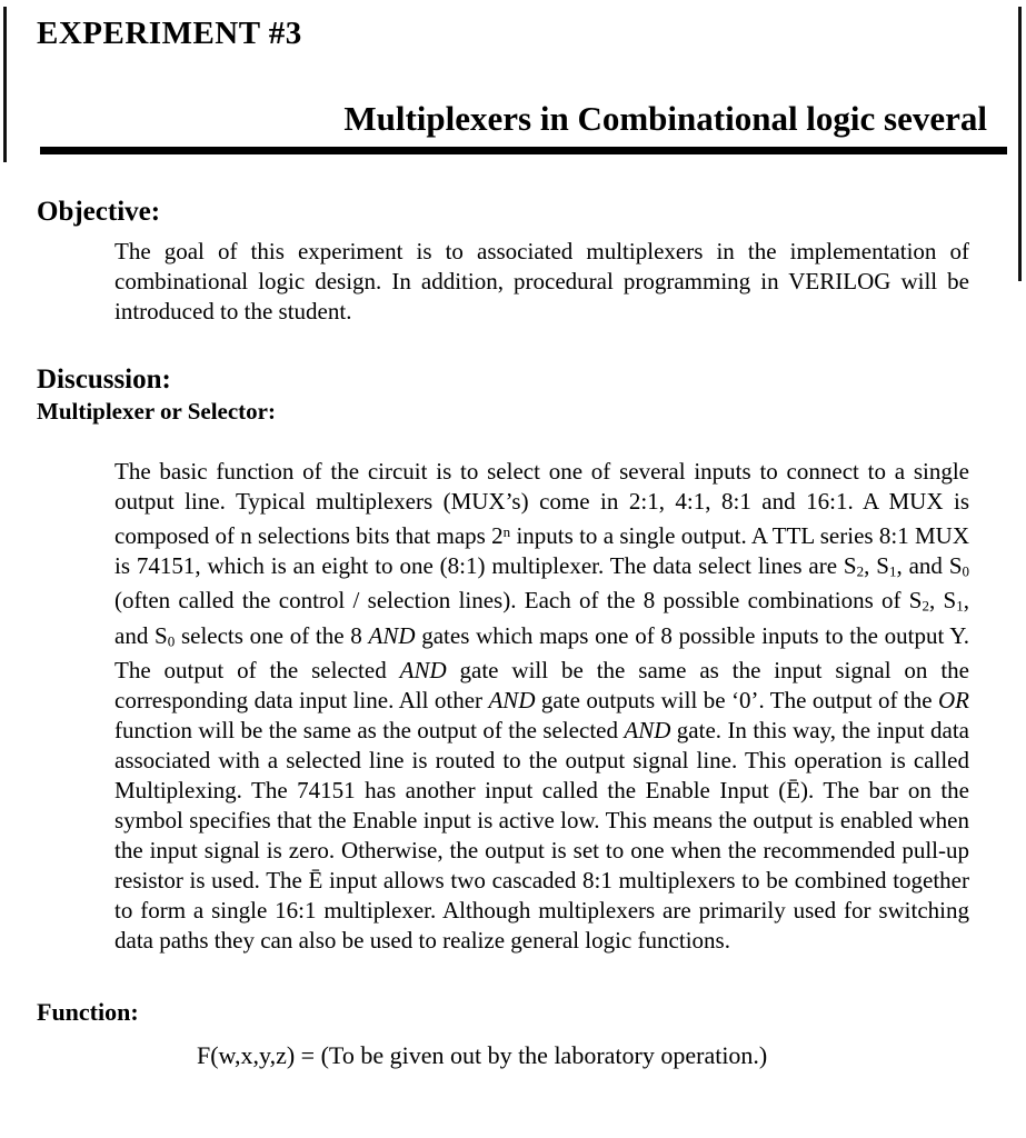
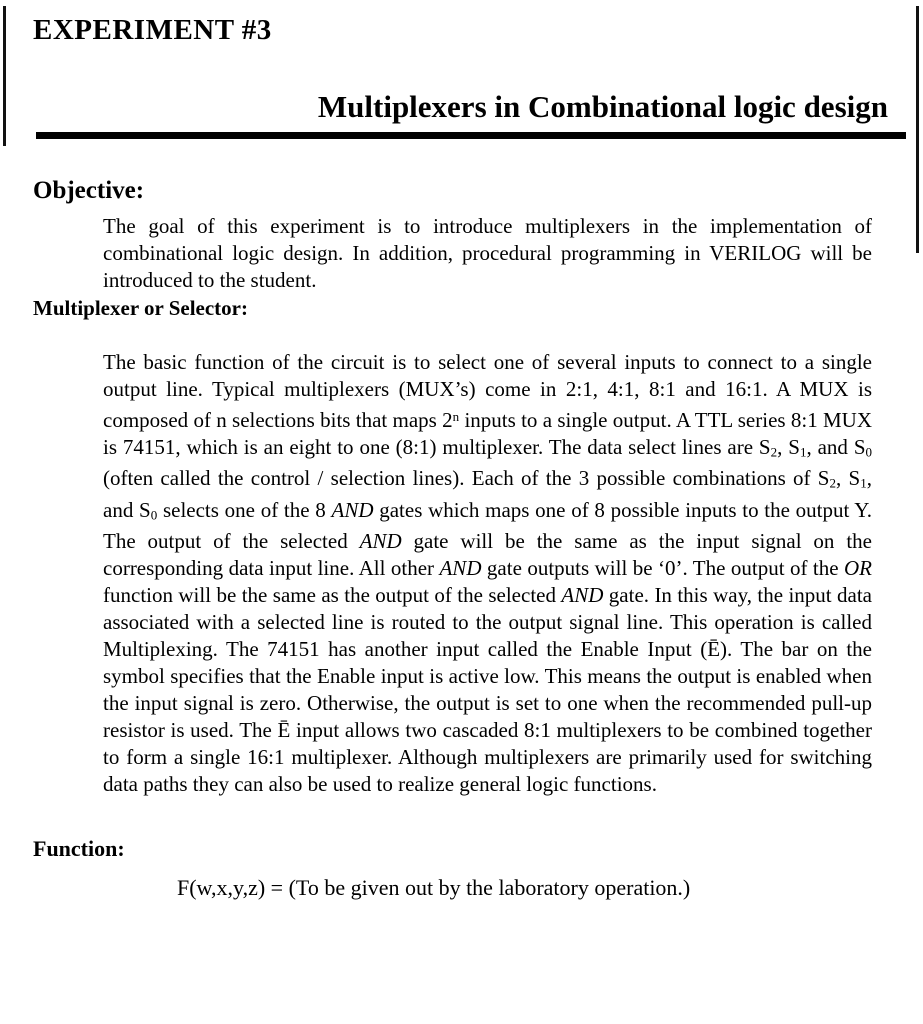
  EXPERIMENT #3
- Multiplexers in Combinational logic several
+ Multiplexers in Combinational logic design
  Objective:
- The goal of this experiment is to associated multiplexers in the implementation of combinational logic design. In addition, procedural programming in VERILOG will be introduced to the student.
+ The goal of this experiment is to introduce multiplexers in the implementation of combinational logic design. In addition, procedural programming in VERILOG will be introduced to the student.
- Discussion:
  Multiplexer or Selector:
- The basic function of the circuit is to select one of several inputs to connect to a single output line. Typical multiplexers (MUX’s) come in 2:1, 4:1, 8:1 and 16:1. A MUX is composed of n selections bits that maps 2n inputs to a single output. A TTL series 8:1 MUX is 74151, which is an eight to one (8:1) multiplexer. The data select lines are S2, S1, and S0 (often called the control / selection lines). Each of the 8 possible combinations of S2, S1, and S0 selects one of the 8 AND gates which maps one of 8 possible inputs to the output Y. The output of the selected AND gate will be the same as the input signal on the corresponding data input line. All other AND gate outputs will be ‘0’. The output of the OR function will be the same as the output of the selected AND gate. In this way, the input data associated with a selected line is routed to the output signal line. This operation is called Multiplexing. The 74151 has another input called the Enable Input (Ē). The bar on the symbol specifies that the Enable input is active low. This means the output is enabled when the input signal is zero. Otherwise, the output is set to one when the recommended pull-up resistor is used. The Ē input allows two cascaded 8:1 multiplexers to be combined together to form a single 16:1 multiplexer. Although multiplexers are primarily used for switching data paths they can also be used to realize general logic functions.
+ The basic function of the circuit is to select one of several inputs to connect to a single output line. Typical multiplexers (MUX’s) come in 2:1, 4:1, 8:1 and 16:1. A MUX is composed of n selections bits that maps 2n inputs to a single output. A TTL series 8:1 MUX is 74151, which is an eight to one (8:1) multiplexer. The data select lines are S2, S1, and S0 (often called the control / selection lines). Each of the 3 possible combinations of S2, S1, and S0 selects one of the 8 AND gates which maps one of 8 possible inputs to the output Y. The output of the selected AND gate will be the same as the input signal on the corresponding data input line. All other AND gate outputs will be ‘0’. The output of the OR function will be the same as the output of the selected AND gate. In this way, the input data associated with a selected line is routed to the output signal line. This operation is called Multiplexing. The 74151 has another input called the Enable Input (Ē). The bar on the symbol specifies that the Enable input is active low. This means the output is enabled when the input signal is zero. Otherwise, the output is set to one when the recommended pull-up resistor is used. The Ē input allows two cascaded 8:1 multiplexers to be combined together to form a single 16:1 multiplexer. Although multiplexers are primarily used for switching data paths they can also be used to realize general logic functions.
  Function:
  F(w,x,y,z) = (To be given out by the laboratory operation.)
